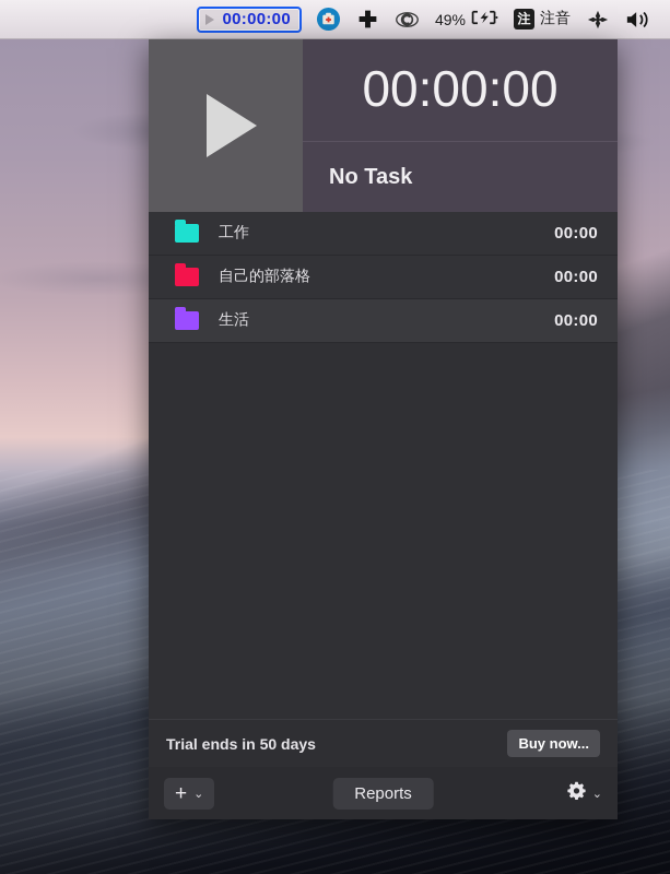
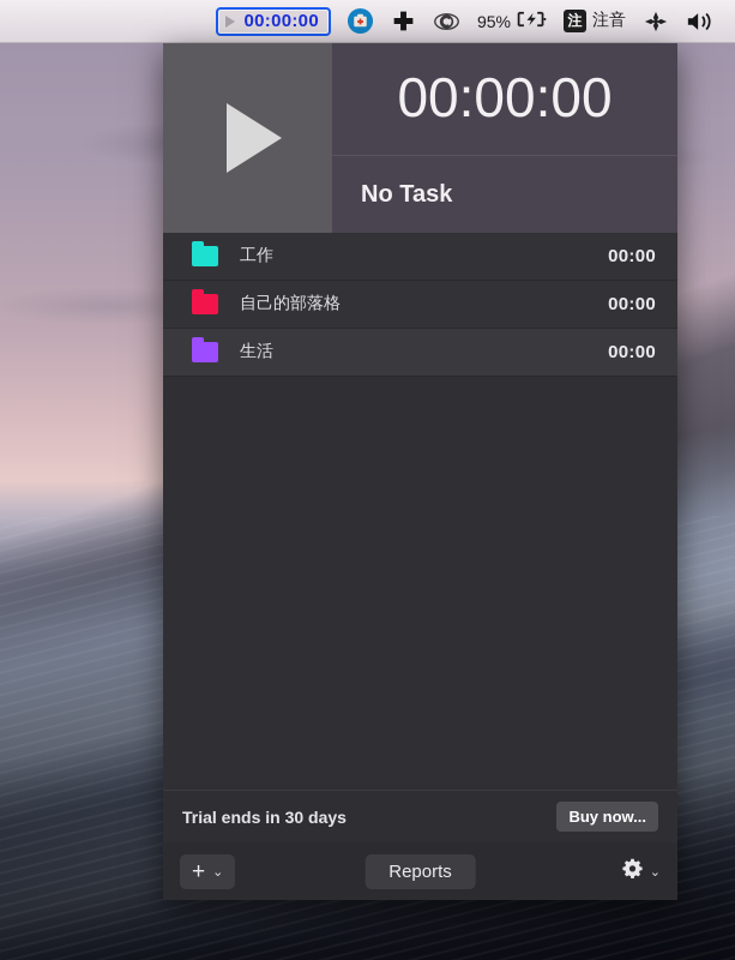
  00:00:00
- 49%
+ 95%
  注
  注音
  00:00:00
  No Task
  工作
  00:00
  自己的部落格
  00:00
  生活
  00:00
- Trial ends in 50 days
+ Trial ends in 30 days
  Buy now...
  +
  ⌄
  Reports
  ⌄
